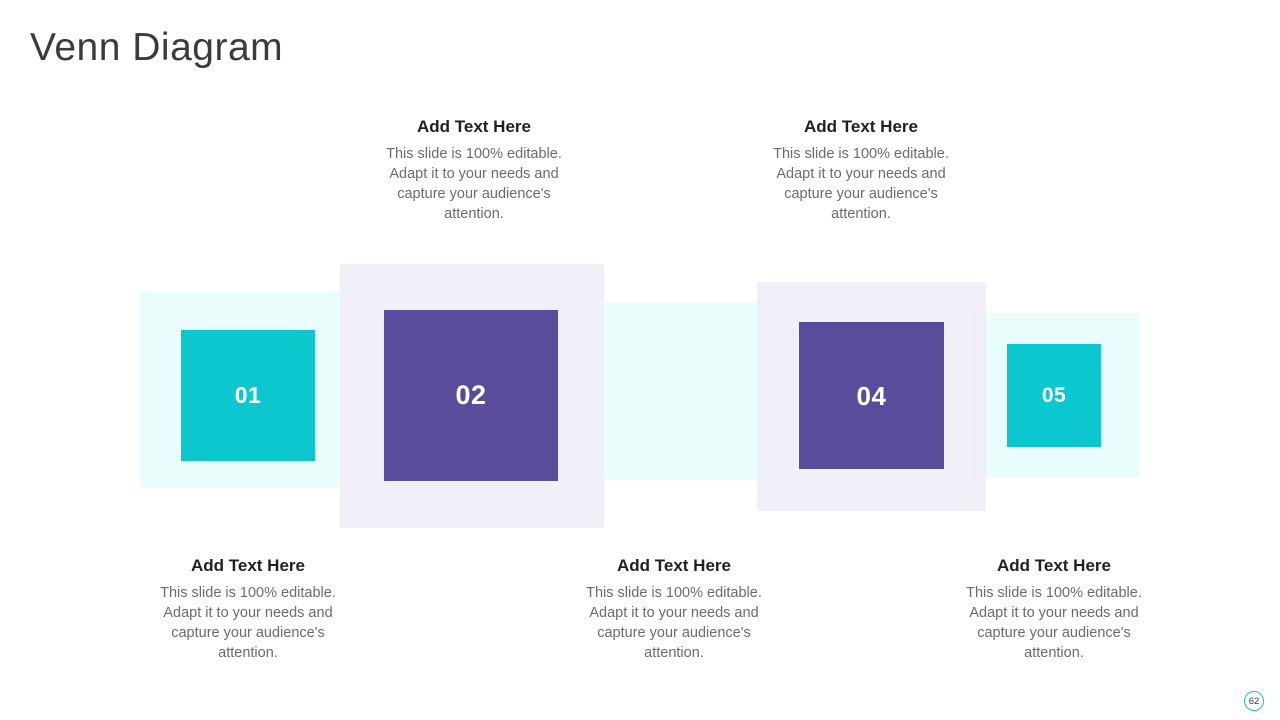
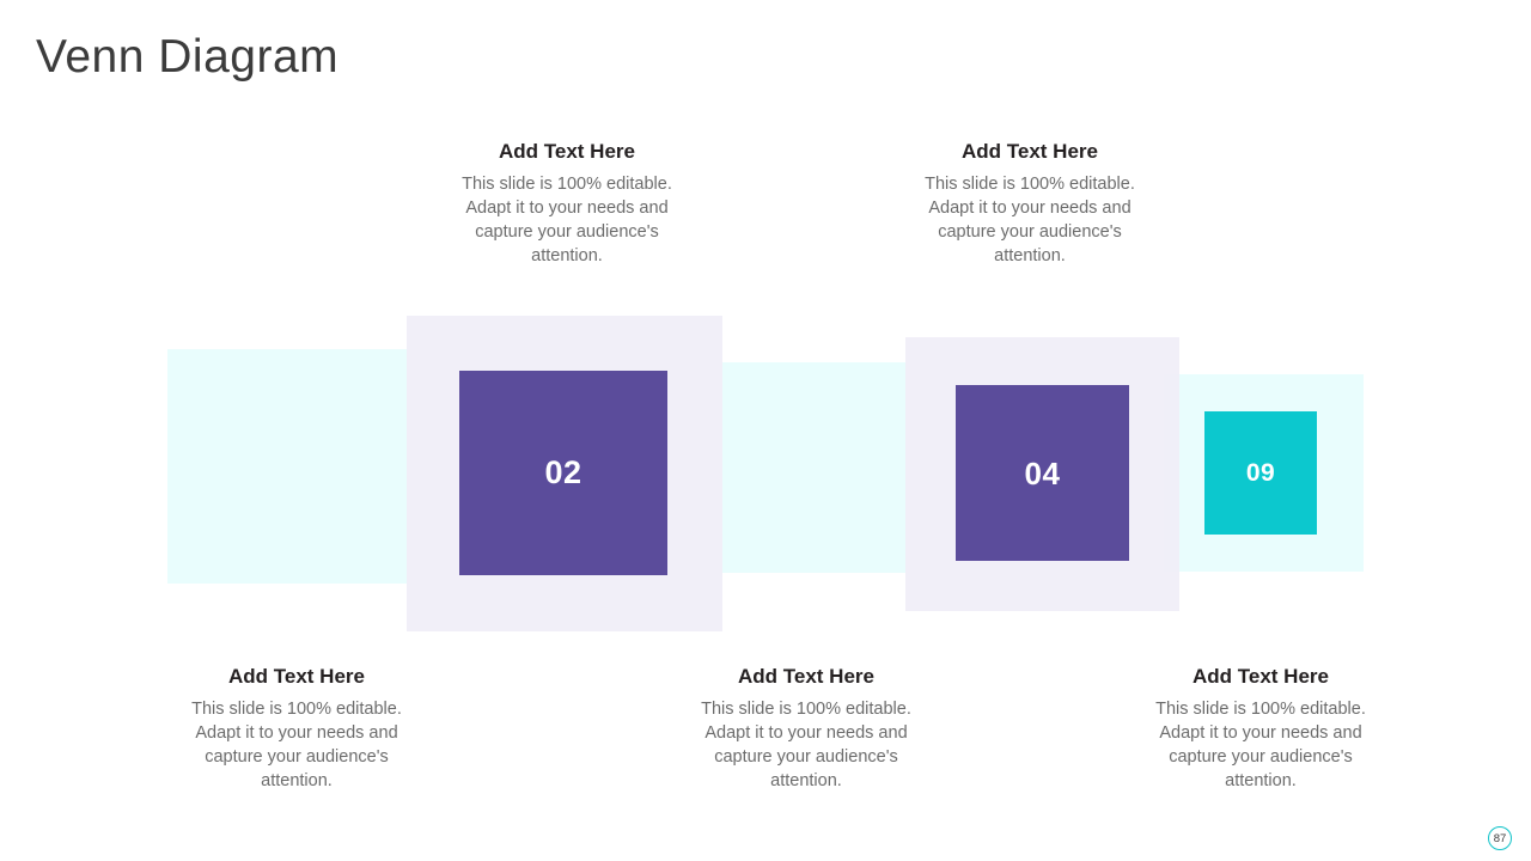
  Venn Diagram
- 01
  02
  04
- 05
+ 09
  Add Text Here
  This slide is 100% editable. Adapt it to your needs and capture your audience's attention.
  Add Text Here
  This slide is 100% editable. Adapt it to your needs and capture your audience's attention.
  Add Text Here
  This slide is 100% editable. Adapt it to your needs and capture your audience's attention.
  Add Text Here
  This slide is 100% editable. Adapt it to your needs and capture your audience's attention.
  Add Text Here
  This slide is 100% editable. Adapt it to your needs and capture your audience's attention.
- 62
+ 87
